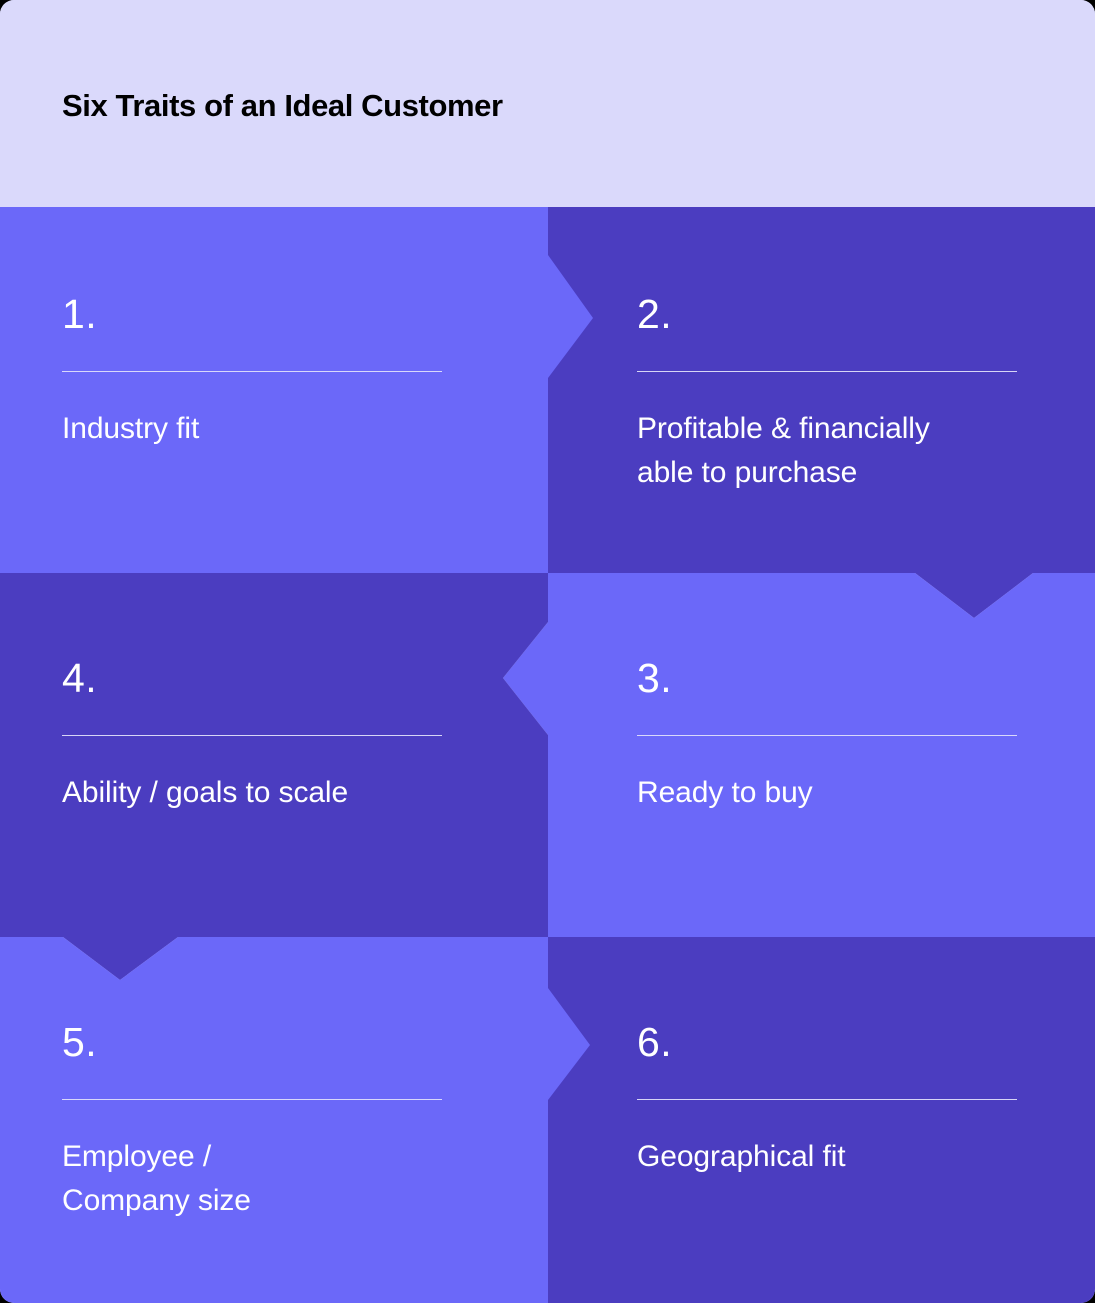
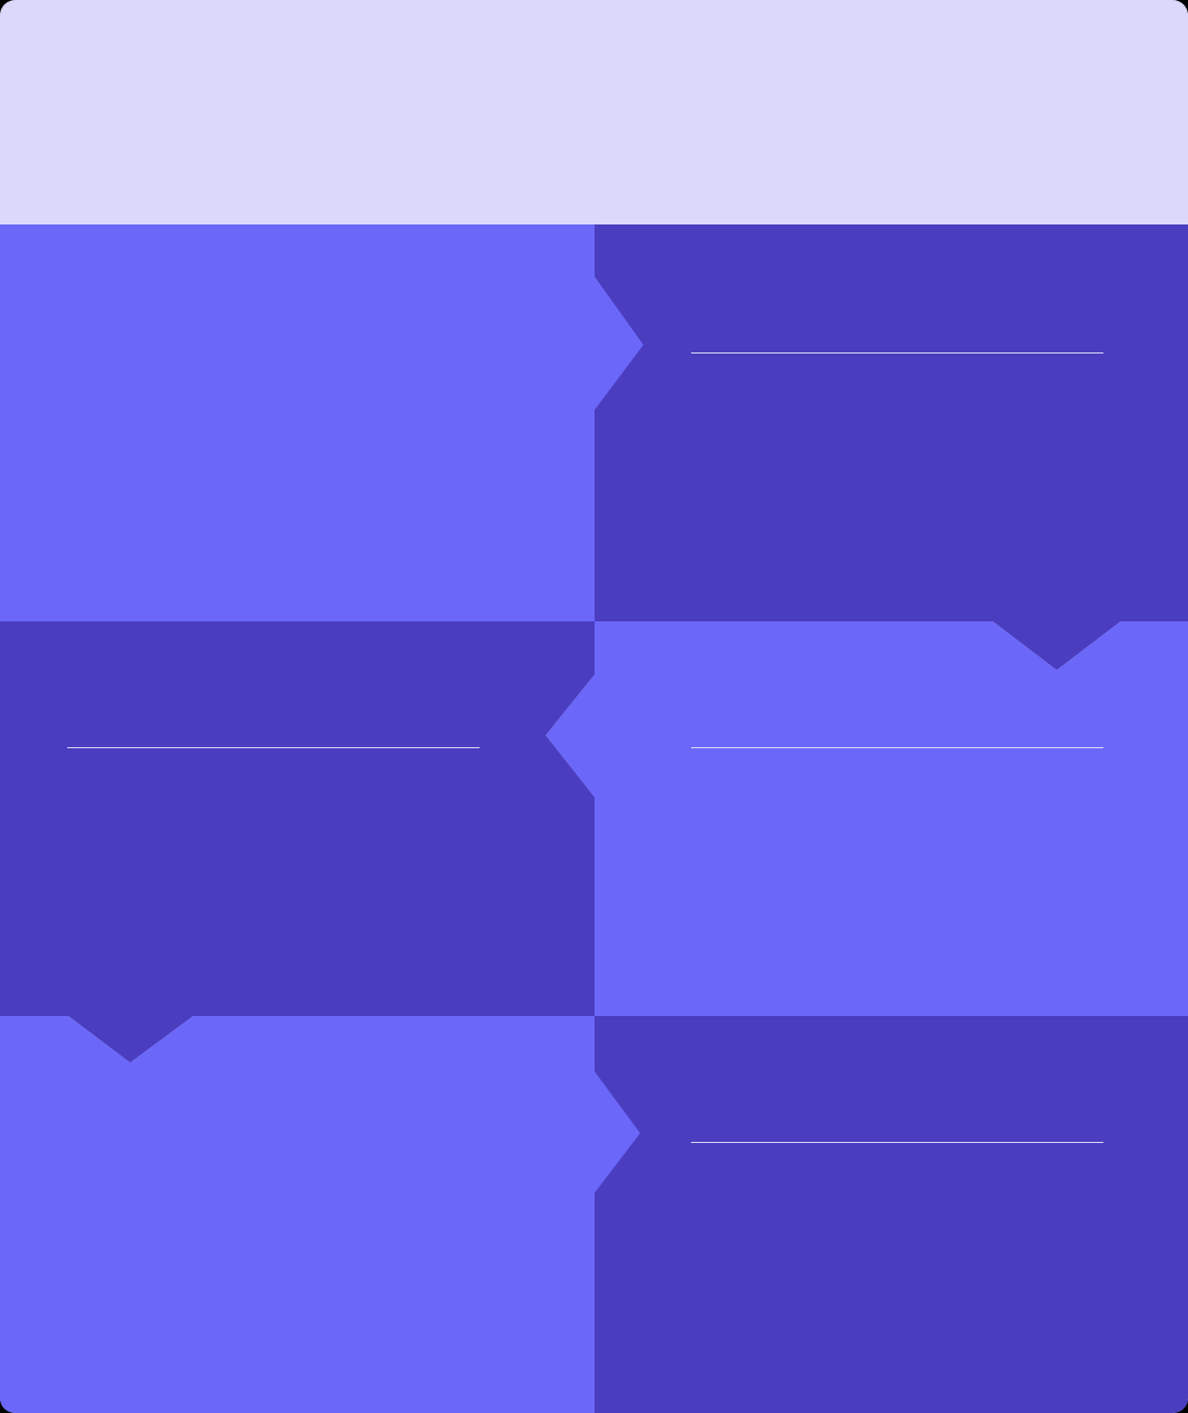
- Six Traits of an Ideal Customer
- 1.
- Industry fit
- 2.
- Profitable & financially
- able to purchase
- 4.
- Ability / goals to scale
- 3.
- Ready to buy
- 5.
- Employee /
- Company size
- 6.
- Geographical fit
